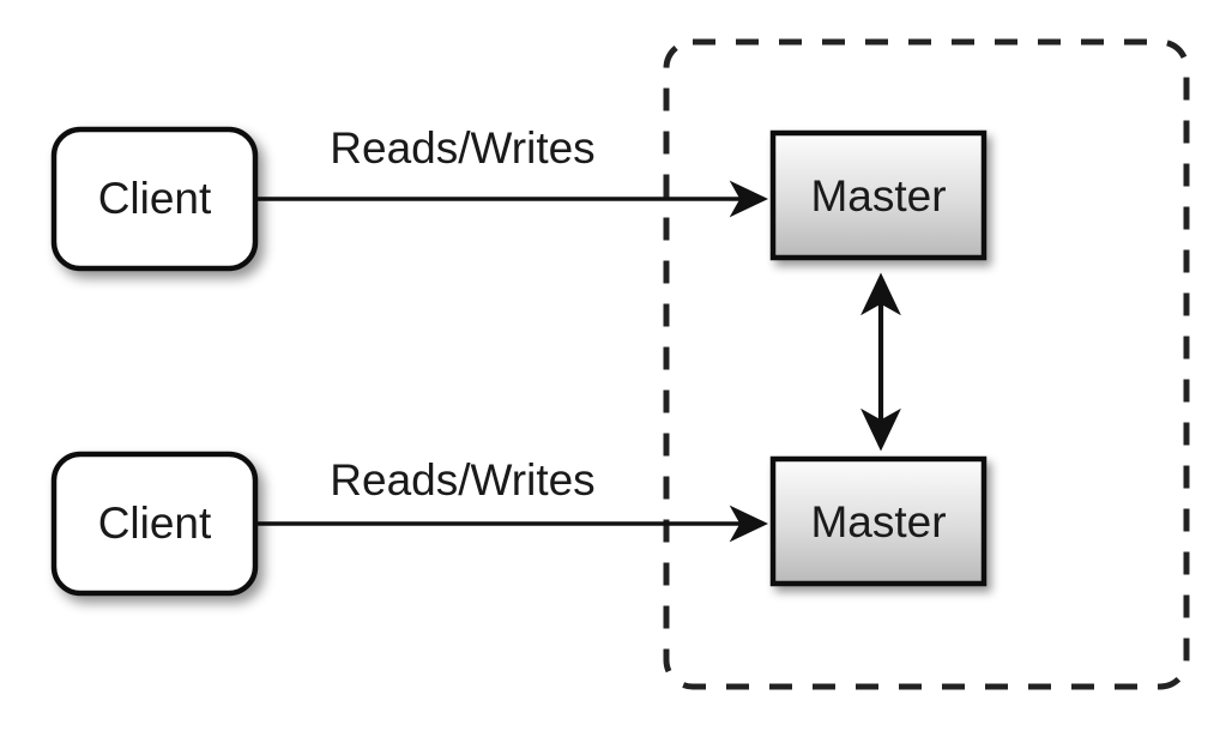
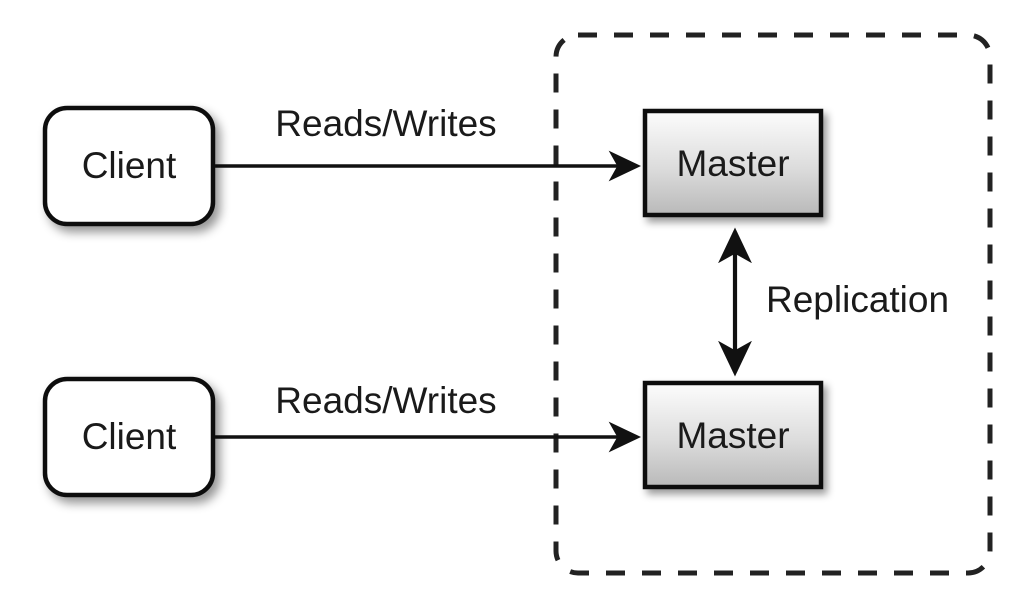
  Client
  Client
  Master
  Master
  Reads/Writes
  Reads/Writes
+ Replication
